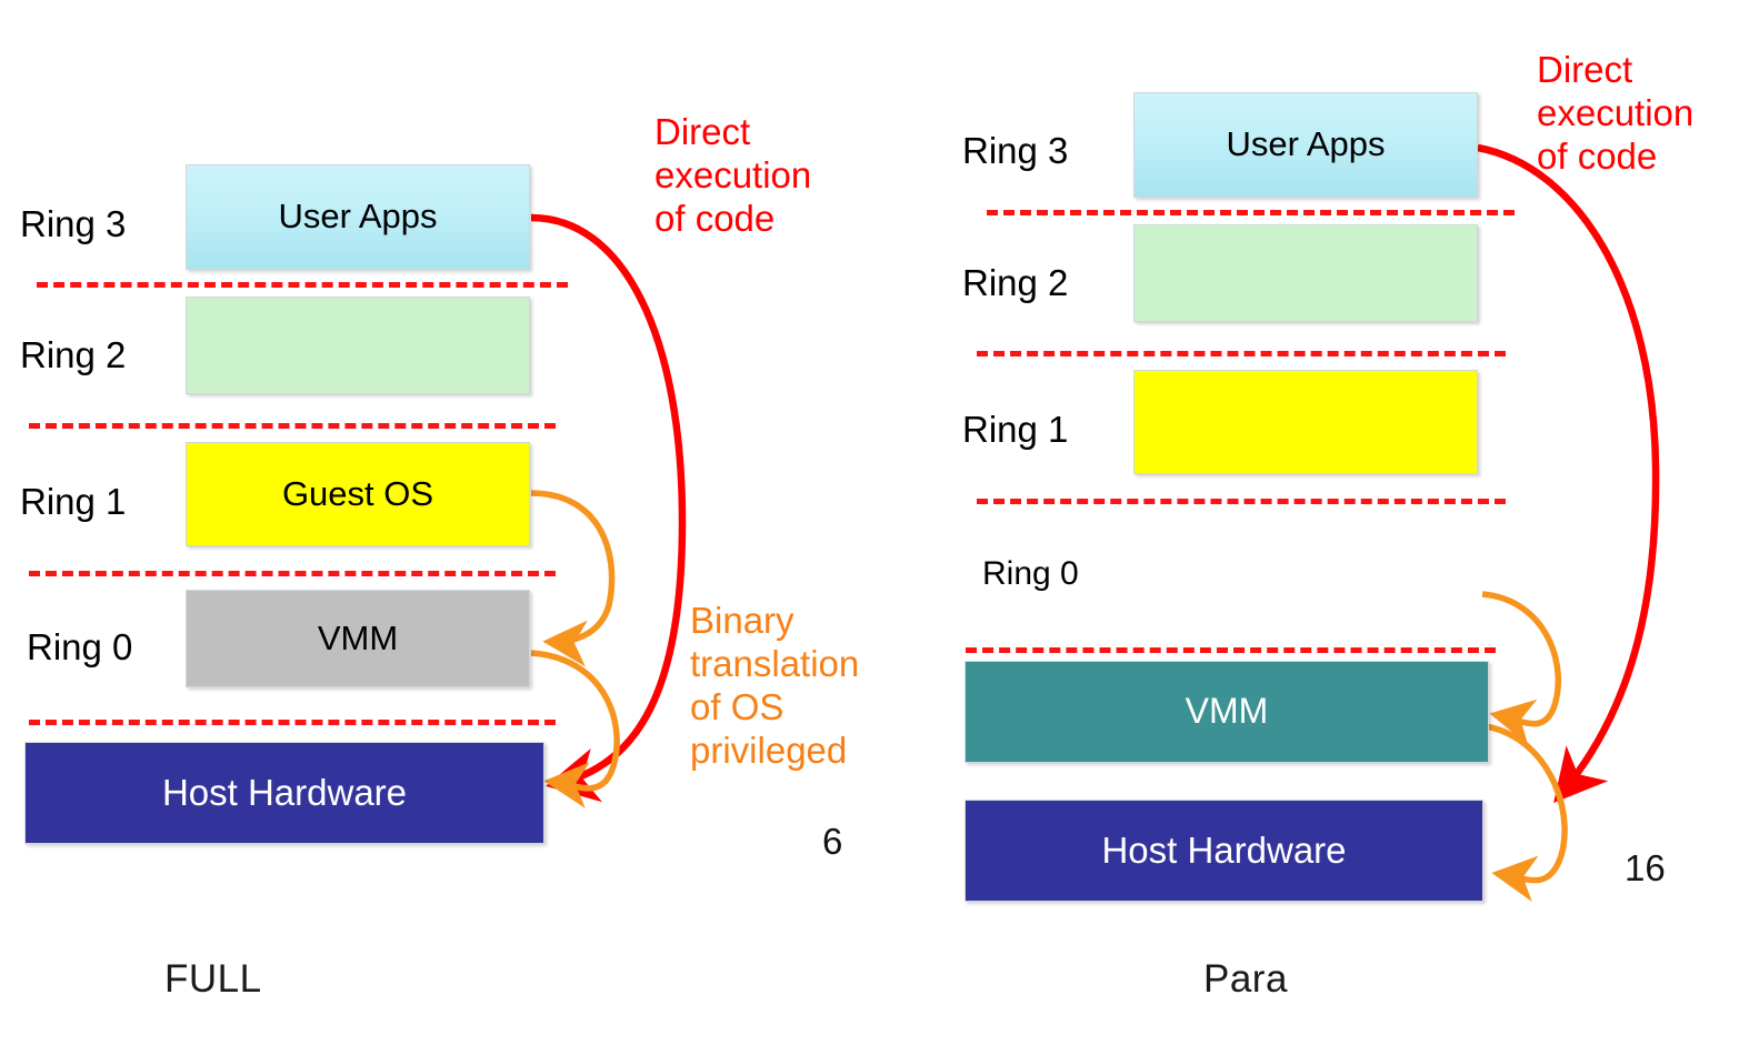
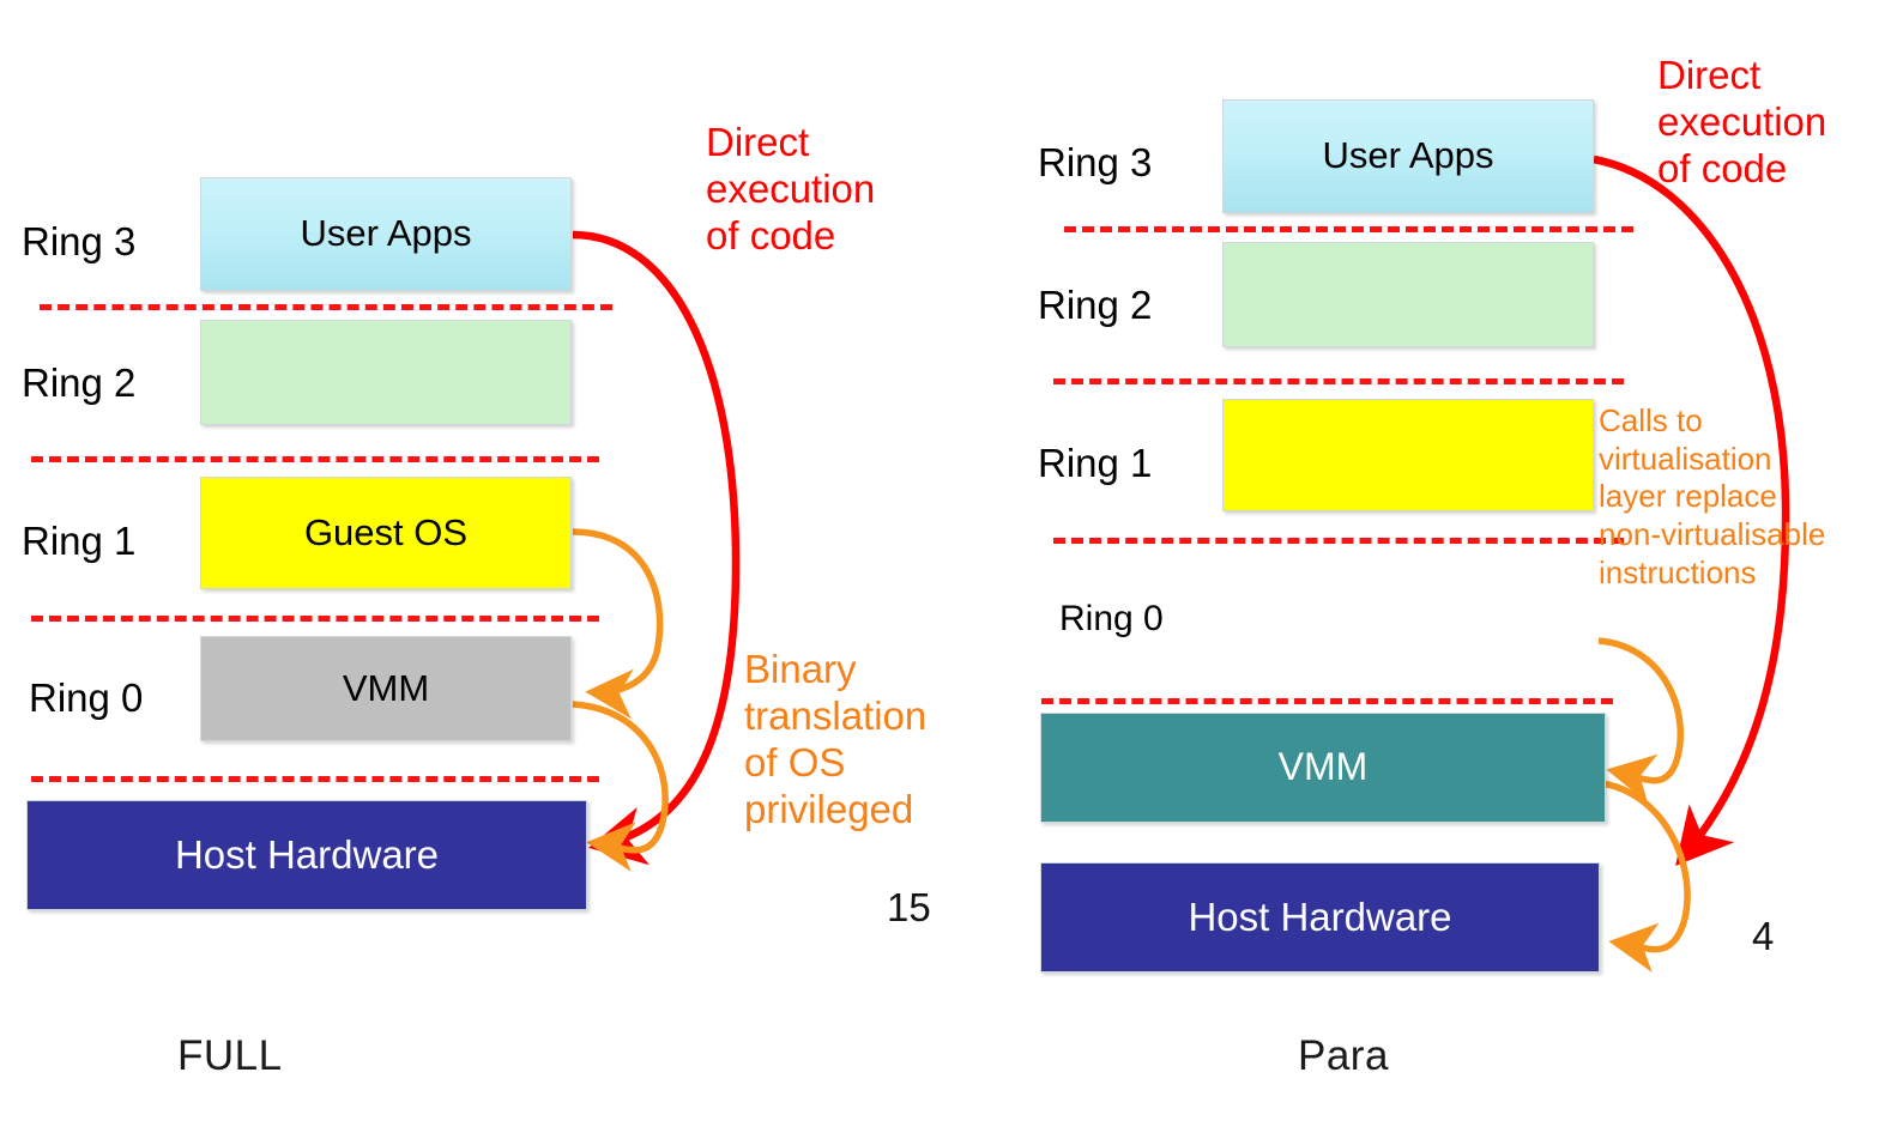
  Ring 3
  User Apps
  Ring 2
  Ring 1
  Guest OS
  Ring 0
  VMM
  Host Hardware
  Direct
  execution
  of code
  Binary
  translation
  of OS
  privileged
- 6
+ 15
  FULL
  Ring 3
  User Apps
  Ring 2
  Ring 1
  Ring 0
  VMM
  Host Hardware
  Direct
  execution
  of code
+ Calls to
+ virtualisation
+ layer replace
+ non-virtualisable
+ instructions
- 16
+ 4
  Para
